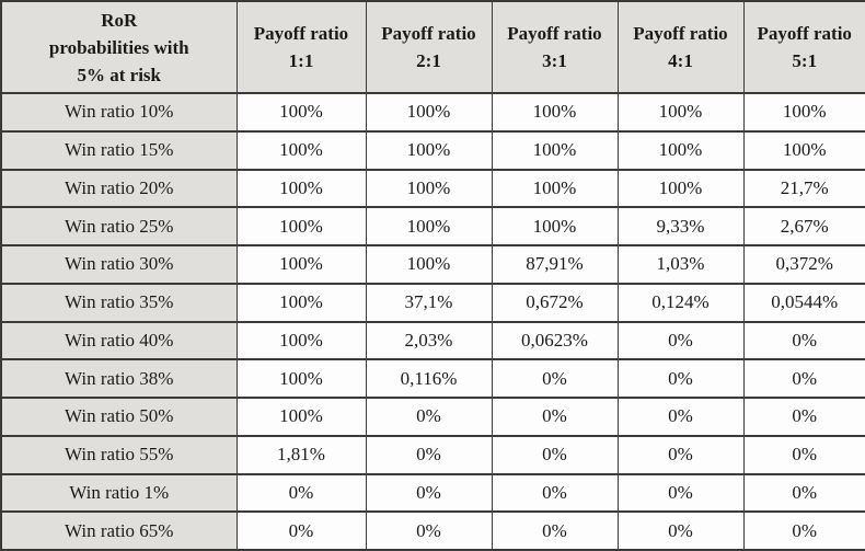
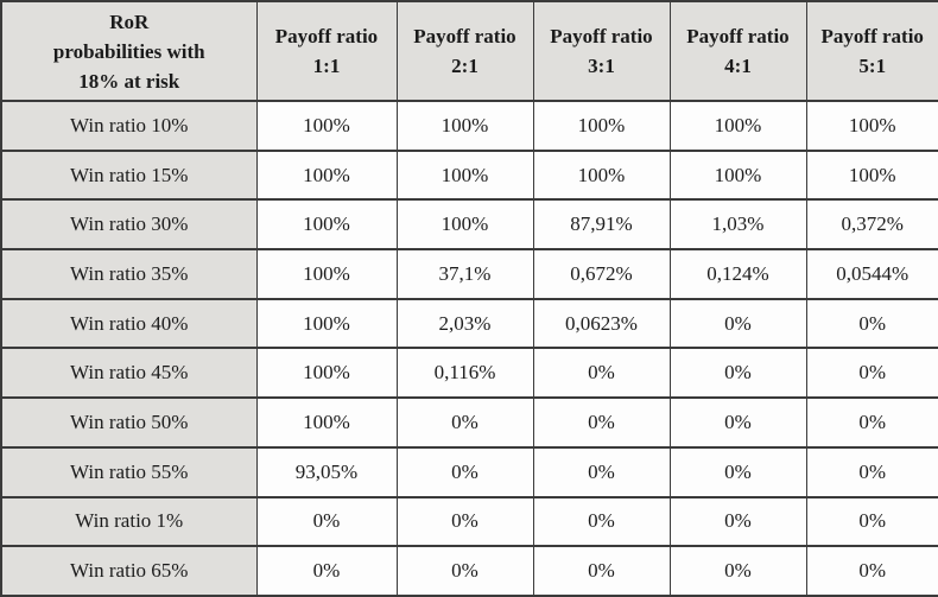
- RoR probabilities with 5% at risk	Payoff ratio 1:1	Payoff ratio 2:1	Payoff ratio 3:1	Payoff ratio 4:1	Payoff ratio 5:1
+ RoR probabilities with 18% at risk	Payoff ratio 1:1	Payoff ratio 2:1	Payoff ratio 3:1	Payoff ratio 4:1	Payoff ratio 5:1
  Win ratio 10%	100%	100%	100%	100%	100%
  Win ratio 15%	100%	100%	100%	100%	100%
- Win ratio 20%	100%	100%	100%	100%	21,7%
- Win ratio 25%	100%	100%	100%	9,33%	2,67%
  Win ratio 30%	100%	100%	87,91%	1,03%	0,372%
  Win ratio 35%	100%	37,1%	0,672%	0,124%	0,0544%
  Win ratio 40%	100%	2,03%	0,0623%	0%	0%
- Win ratio 38%	100%	0,116%	0%	0%	0%
+ Win ratio 45%	100%	0,116%	0%	0%	0%
  Win ratio 50%	100%	0%	0%	0%	0%
- Win ratio 55%	1,81%	0%	0%	0%	0%
+ Win ratio 55%	93,05%	0%	0%	0%	0%
  Win ratio 1%	0%	0%	0%	0%	0%
  Win ratio 65%	0%	0%	0%	0%	0%
